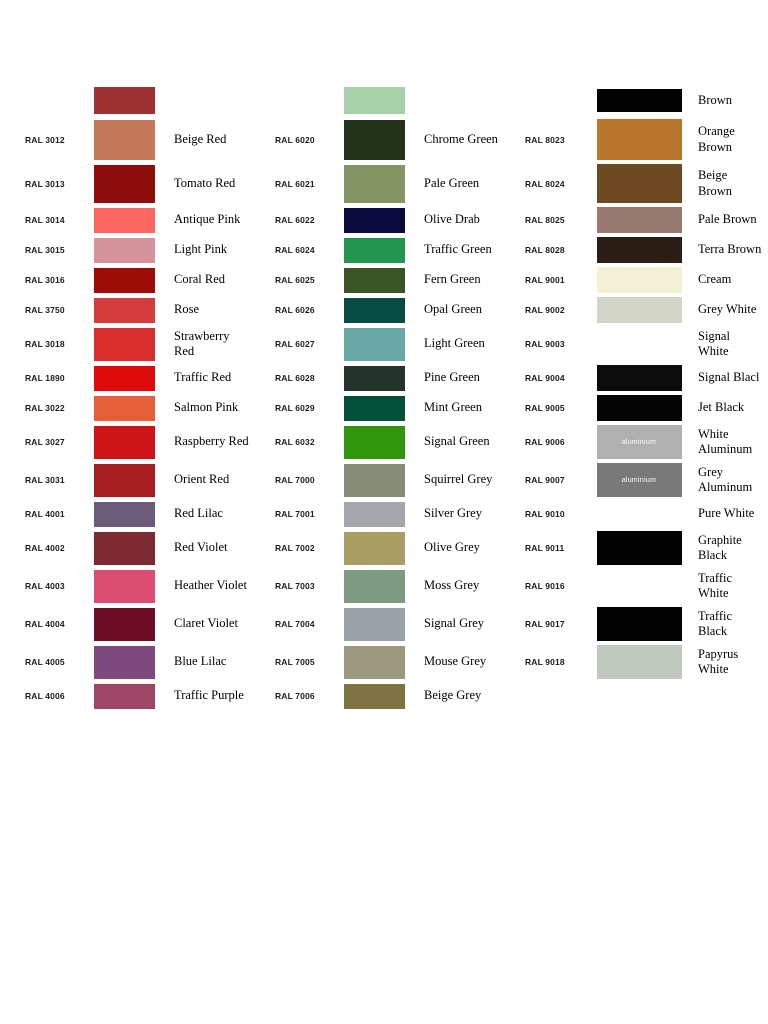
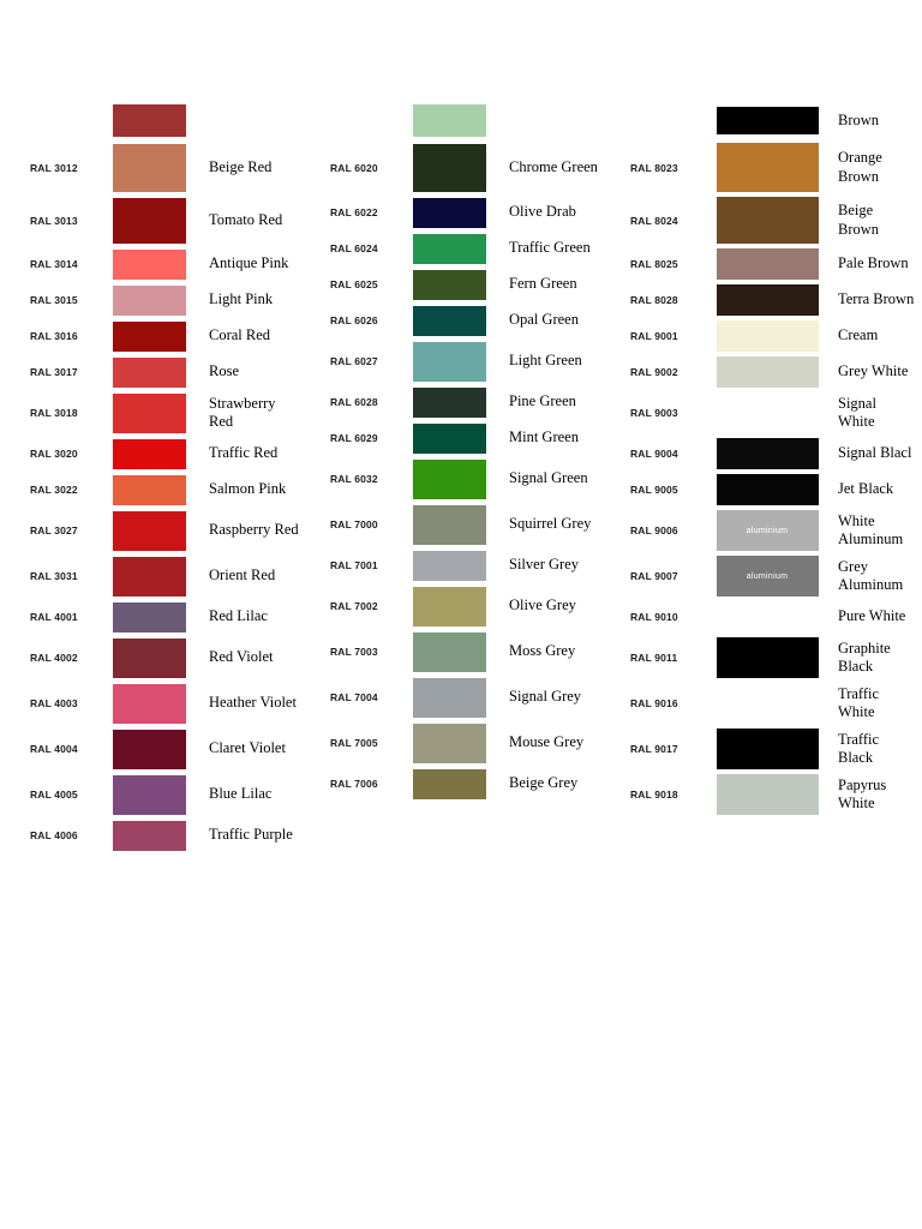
  RAL 3012
  Beige Red
  RAL 3013
  Tomato Red
  RAL 3014
  Antique Pink
  RAL 3015
  Light Pink
  RAL 3016
  Coral Red
- RAL 3750
+ RAL 3017
  Rose
  RAL 3018
  Strawberry Red
- RAL 1890
+ RAL 3020
  Traffic Red
  RAL 3022
  Salmon Pink
  RAL 3027
  Raspberry Red
  RAL 3031
  Orient Red
  RAL 4001
  Red Lilac
  RAL 4002
  Red Violet
  RAL 4003
  Heather Violet
  RAL 4004
  Claret Violet
  RAL 4005
  Blue Lilac
  RAL 4006
  Traffic Purple
  RAL 6020
  Chrome Green
- RAL 6021
- Pale Green
  RAL 6022
  Olive Drab
  RAL 6024
  Traffic Green
  RAL 6025
  Fern Green
  RAL 6026
  Opal Green
  RAL 6027
  Light Green
  RAL 6028
  Pine Green
  RAL 6029
  Mint Green
  RAL 6032
  Signal Green
  RAL 7000
  Squirrel Grey
  RAL 7001
  Silver Grey
  RAL 7002
  Olive Grey
  RAL 7003
  Moss Grey
  RAL 7004
  Signal Grey
  RAL 7005
  Mouse Grey
  RAL 7006
  Beige Grey
  Brown
  RAL 8023
  Orange
  Brown
  RAL 8024
  Beige
  Brown
  RAL 8025
  Pale Brown
  RAL 8028
  Terra Brown
  RAL 9001
  Cream
  RAL 9002
  Grey White
  RAL 9003
  Signal
  White
  RAL 9004
  Signal Blacl
  RAL 9005
  Jet Black
  RAL 9006
  White
  Aluminum
  RAL 9007
  Grey
  Aluminum
  RAL 9010
  Pure White
  RAL 9011
  Graphite
  Black
  RAL 9016
  Traffic
  White
  RAL 9017
  Traffic
  Black
  RAL 9018
  Papyrus
  White
